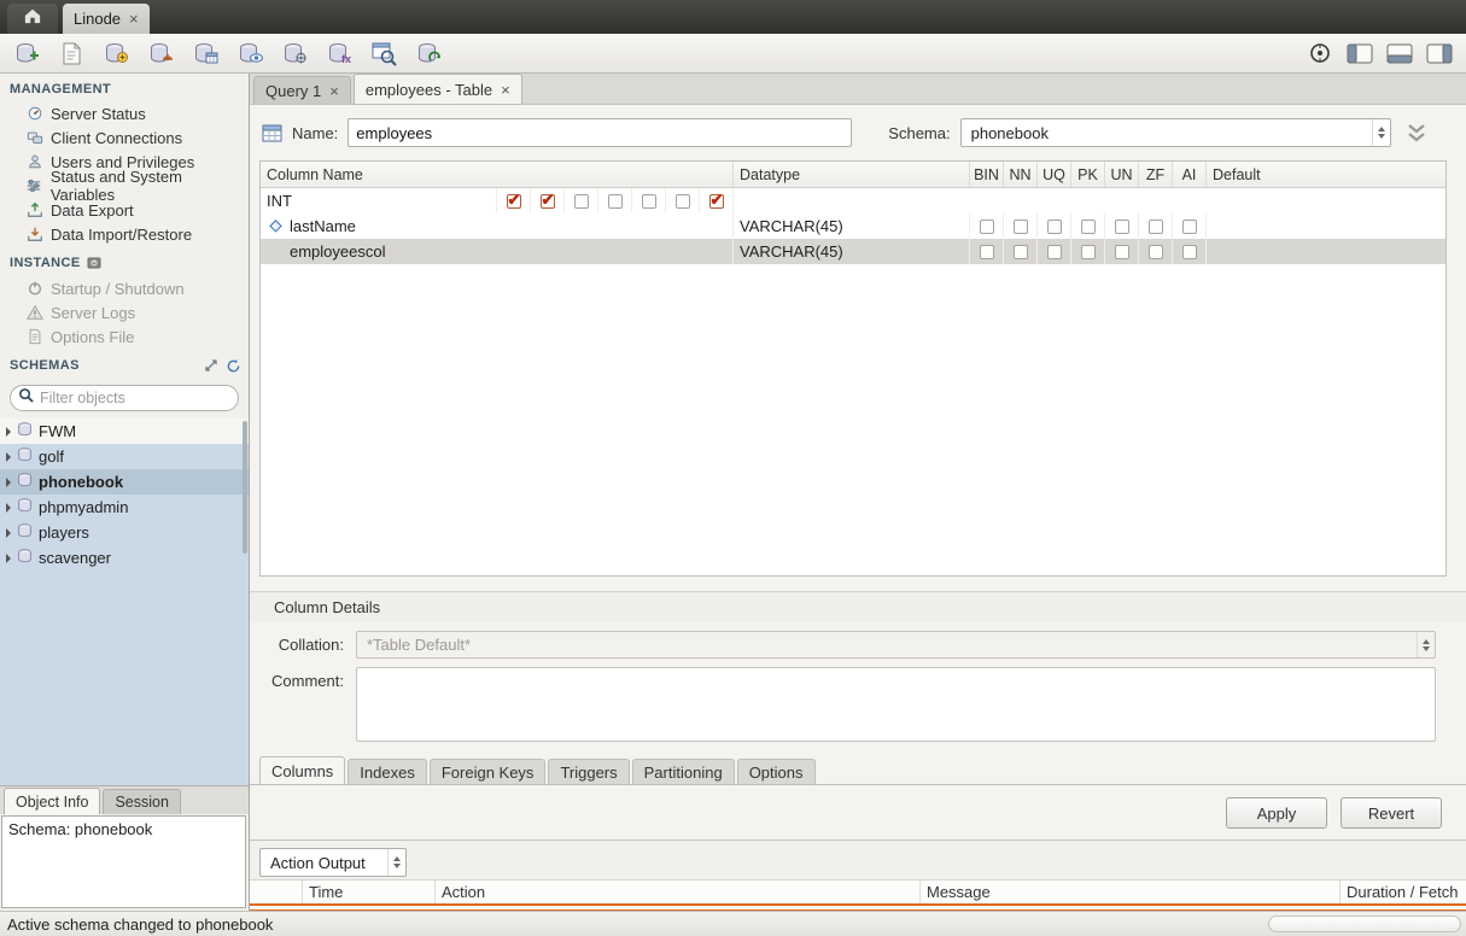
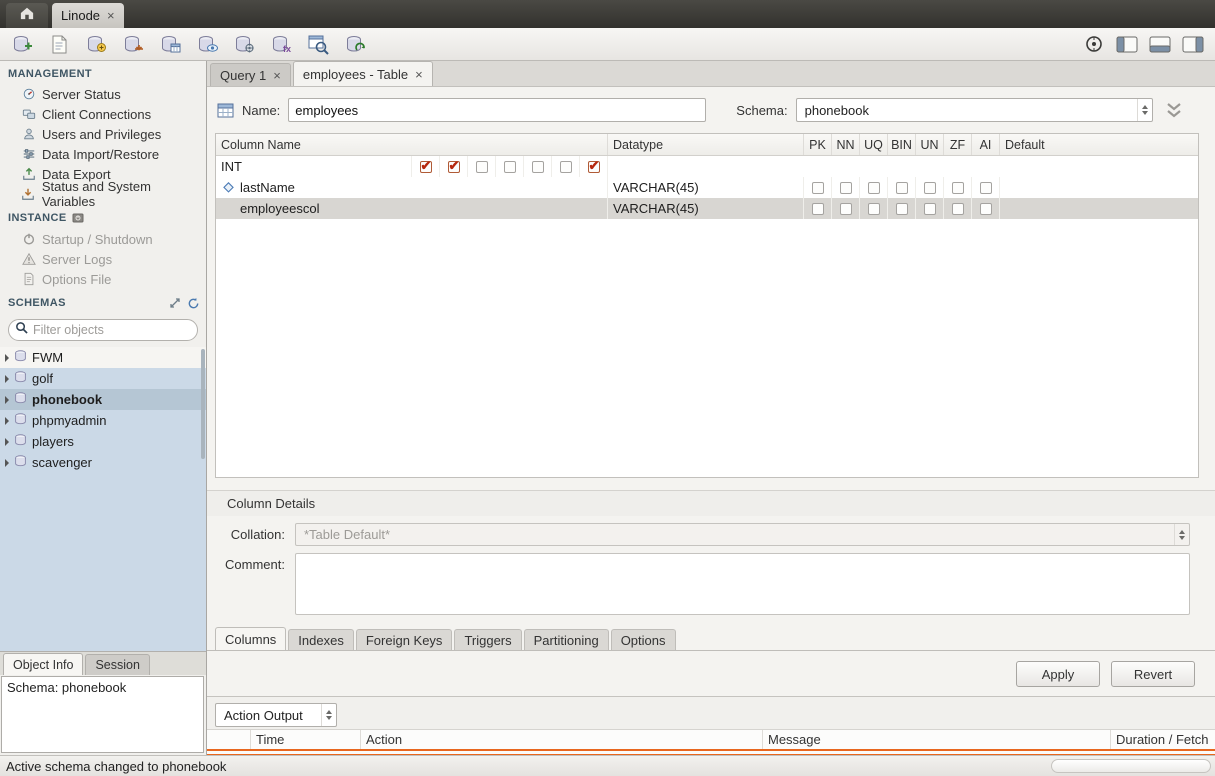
  Linode
  ×
  fx
  MANAGEMENT
  Server Status
  Client Connections
  Users and Privileges
- Status and System Variables
+ Data Import/Restore
  Data Export
- Data Import/Restore
+ Status and System Variables
  INSTANCE
  Startup / Shutdown
  Server Logs
  Options File
  SCHEMAS
  Filter objects
  FWM
  golf
  phonebook
  phpmyadmin
  players
  scavenger
  Object Info
  Session
  Schema: phonebook
  Query 1
  ×
  employees - Table
  ×
  Name:
  employees
  Schema:
  phonebook
  Column Name
  Datatype
- BIN
+ PK
  NN
  UQ
- PK
+ BIN
  UN
  ZF
  AI
  Default
  INT
  lastName
  VARCHAR(45)
  employeescol
  VARCHAR(45)
  Column Details
  Collation:
  *Table Default*
  Comment:
  Columns
  Indexes
  Foreign Keys
  Triggers
  Partitioning
  Options
  Apply
  Revert
  Action Output
  Time
  Action
  Message
  Duration / Fetch
  Active schema changed to phonebook
